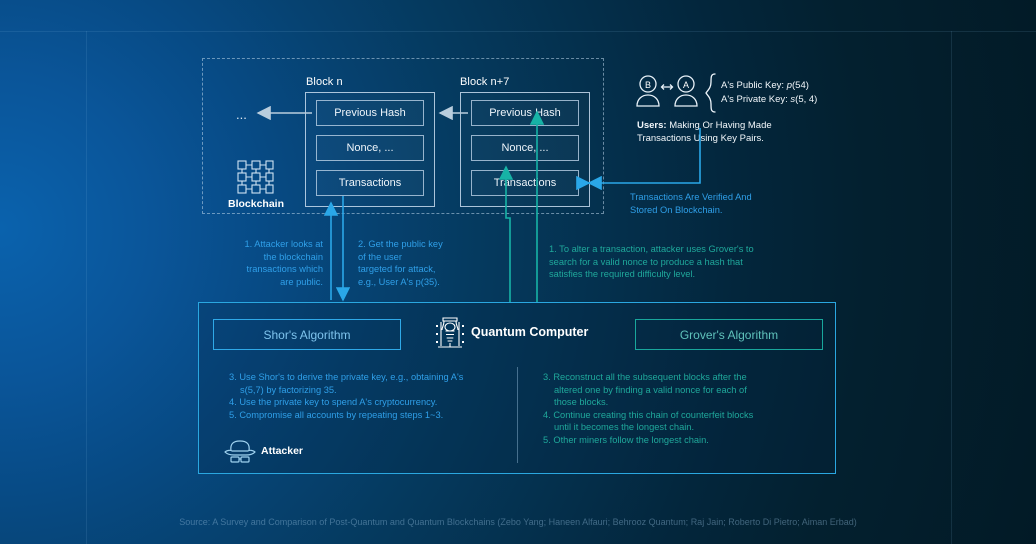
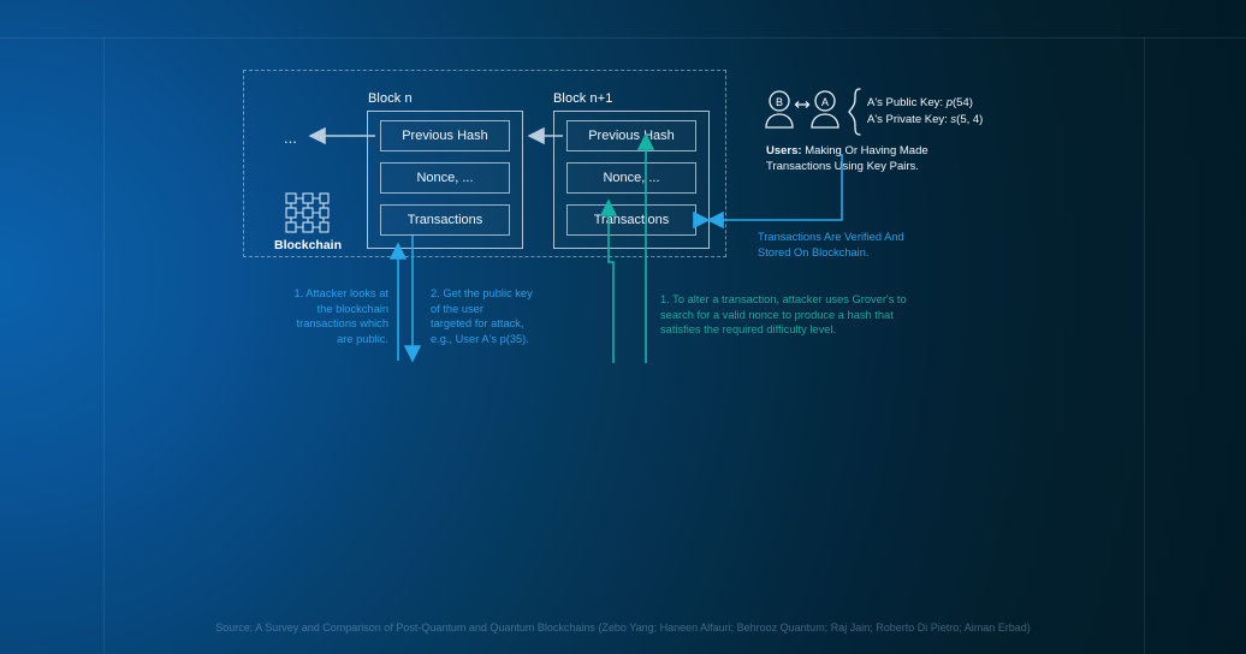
  ...
  Blockchain
  Block n
  Previous Hash
  Nonce, ...
  Transactions
- Block n+7
+ Block n+1
  Previous Hash
  Nonce, ...
  Trnsactons
  B
  A
  A's Public Key: p(54)
  A's Private Key: s(5, 4)
  Users: Making Or Having Made
  Transactions Using Key Pairs.
  Transactions Are Verified And
  Stored On Blockchain.
  1. Attacker looks at
  the blockchain
  transactions which
  are public.
  2. Get the public key
  of the user
  targeted for attack,
  e.g., User A's p(35).
  1. To alter a transaction, attacker uses Grover's to
  search for a valid nonce to produce a hash that
  satisfies the required difficulty level.
- Shor's Algorithm
- Grover's Algorithm
- Quantum Computer
- 3. Use Shor's to derive the private key, e.g., obtaining A's
- s(5,7) by factorizing 35.
- 4. Use the private key to spend A's cryptocurrency.
- 5. Compromise all accounts by repeating steps 1~3.
- 3. Reconstruct all the subsequent blocks after the
- altered one by finding a valid nonce for each of
- those blocks.
- 4. Continue creating this chain of counterfeit blocks
- until it becomes the longest chain.
- 5. Other miners follow the longest chain.
- Attacker
  Source: A Survey and Comparison of Post-Quantum and Quantum Blockchains (Zebo Yang; Haneen Alfauri; Behrooz Quantum; Raj Jain; Roberto Di Pietro; Aiman Erbad)
